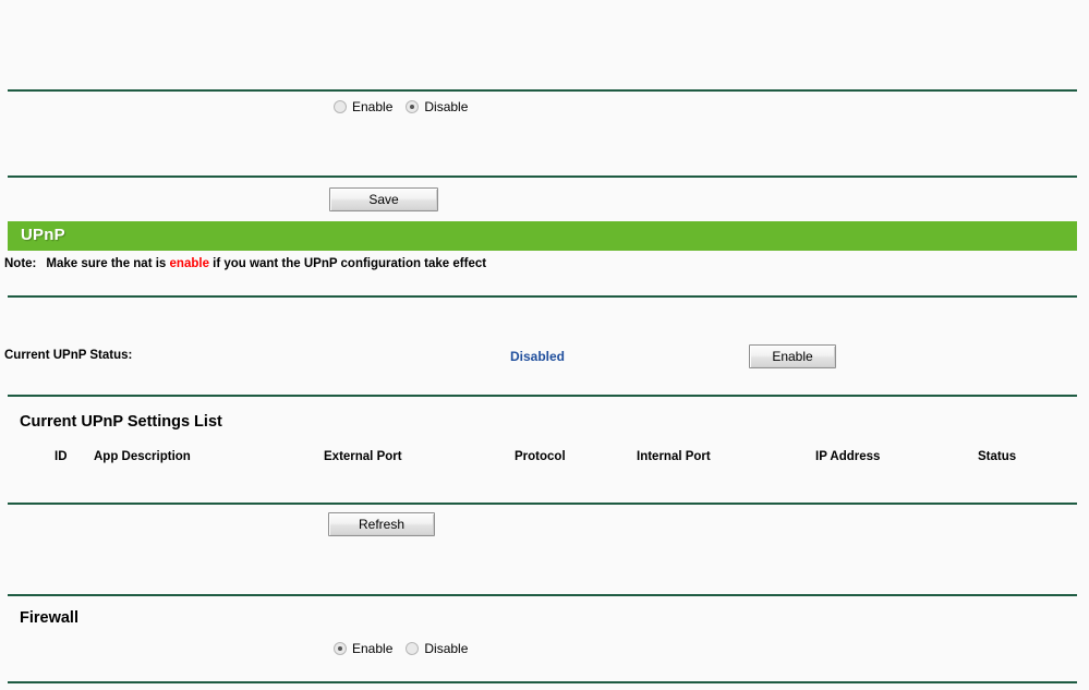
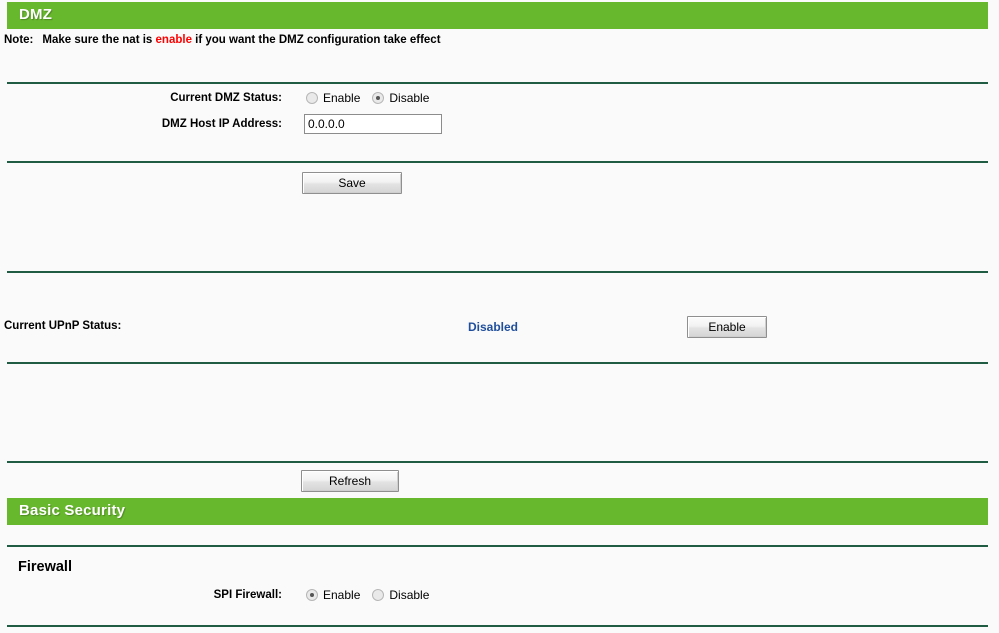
+ DMZ
+ Note: Make sure the nat is enable if you want the DMZ configuration take effect
+ Current DMZ Status:
  Enable
  Disable
+ DMZ Host IP Address:
+ 0.0.0.0
  Save
- UPnP
- Note: Make sure the nat is enable if you want the UPnP configuration take effect
  Current UPnP Status:
  Disabled
  Enable
- Current UPnP Settings List
- ID
- App Description
- External Port
- Protocol
- Internal Port
- IP Address
- Status
  Refresh
+ Basic Security
  Firewall
+ SPI Firewall:
  Enable
  Disable
